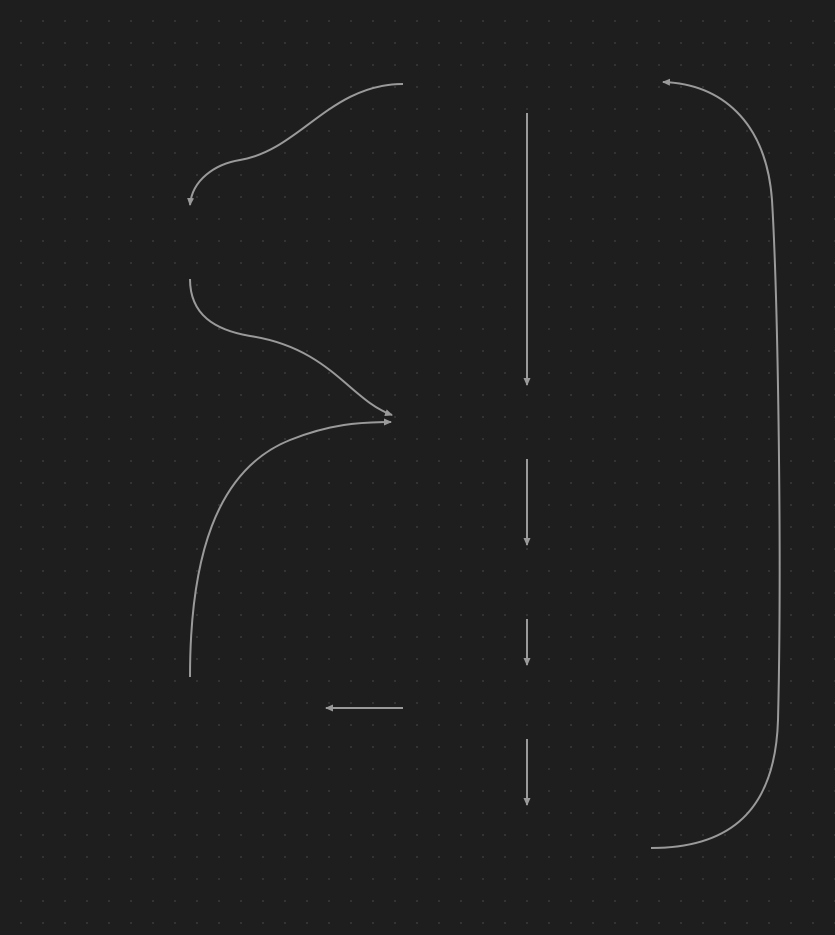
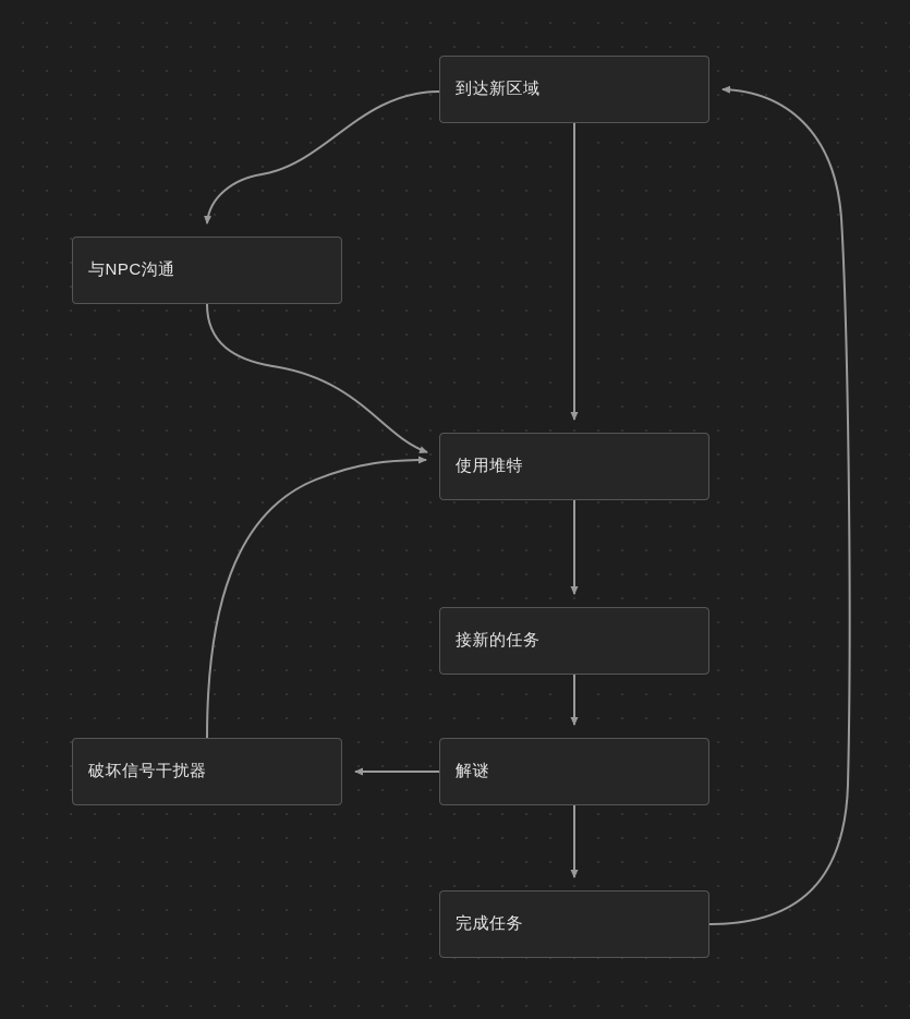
+ 到达新区域
+ 与NPC沟通
+ 使用堆特
+ 接新的任务
+ 破坏信号干扰器
+ 解谜
+ 完成任务
